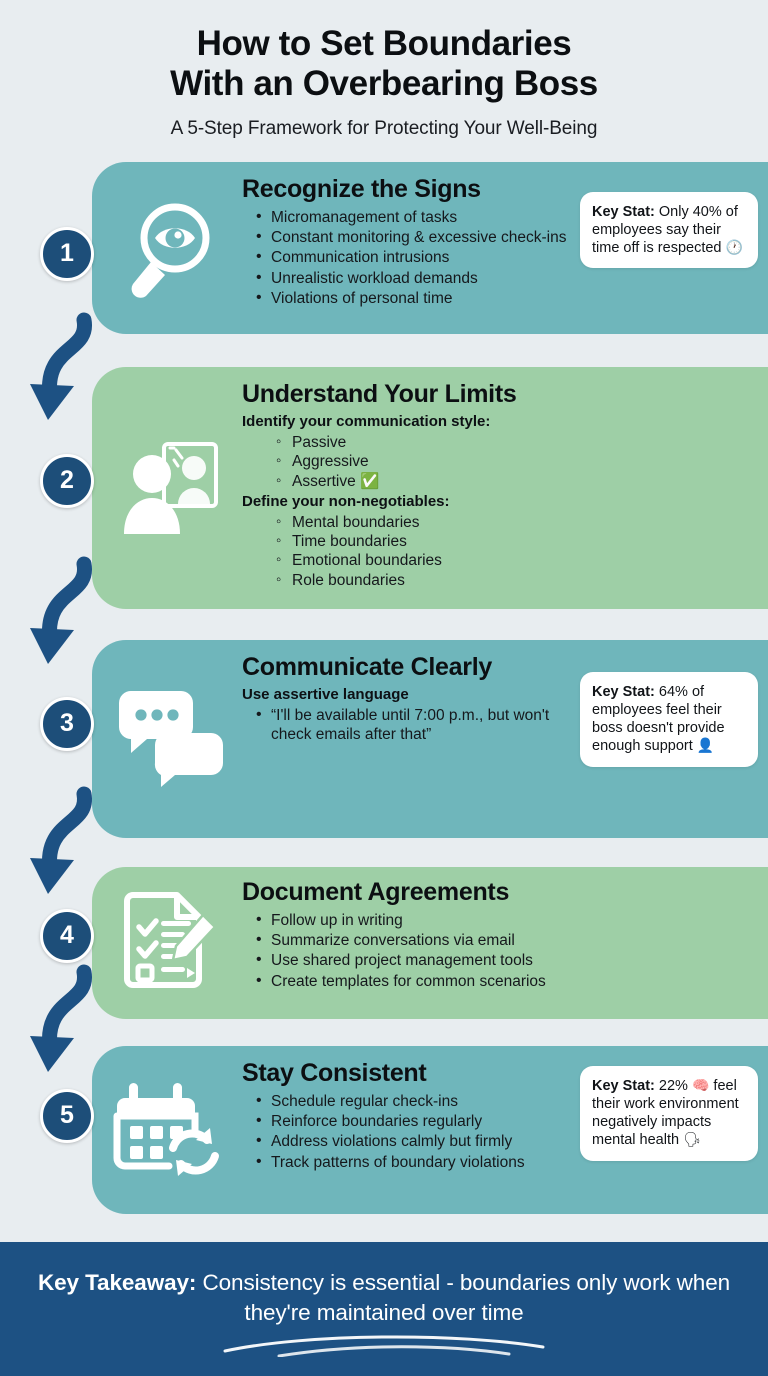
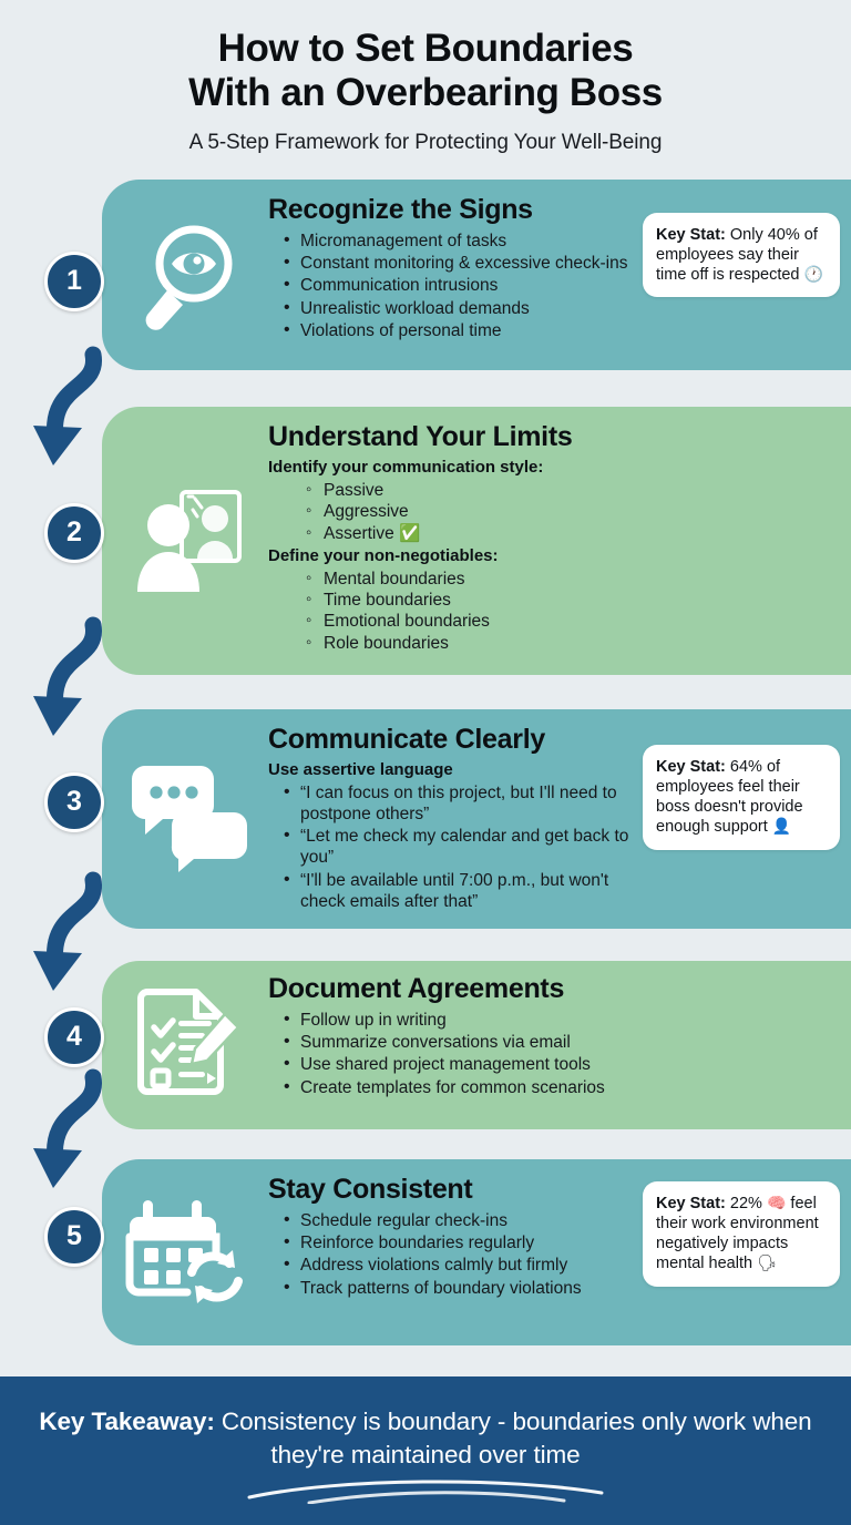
  How to Set Boundaries
  With an Overbearing Boss
  A 5-Step Framework for Protecting Your Well-Being
  Recognize the Signs
  Micromanagement of tasks
  Constant monitoring & excessive check-ins
  Communication intrusions
  Unrealistic workload demands
  Violations of personal time
  Key Stat: Only 40% of employees say their time off is respected 🕐
  Understand Your Limits
  Identify your communication style:
  Passive
  Aggressive
  Assertive ✅
  Define your non-negotiables:
  Mental boundaries
  Time boundaries
  Emotional boundaries
  Role boundaries
  Communicate Clearly
  Use assertive language
+ “I can focus on this project, but I'll need to postpone others”
+ “Let me check my calendar and get back to you”
  “I'll be available until 7:00 p.m., but won't check emails after that”
  Key Stat: 64% of employees feel their boss doesn't provide enough support 👤
  Document Agreements
  Follow up in writing
  Summarize conversations via email
  Use shared project management tools
  Create templates for common scenarios
  Stay Consistent
  Schedule regular check-ins
  Reinforce boundaries regularly
  Address violations calmly but firmly
  Track patterns of boundary violations
  Key Stat: 22% 🧠 feel their work environment negatively impacts mental health 🗣
  1
  2
  3
  4
  5
- Key Takeaway: Consistency is essential - boundaries only work when they're maintained over time
+ Key Takeaway: Consistency is boundary - boundaries only work when they're maintained over time
